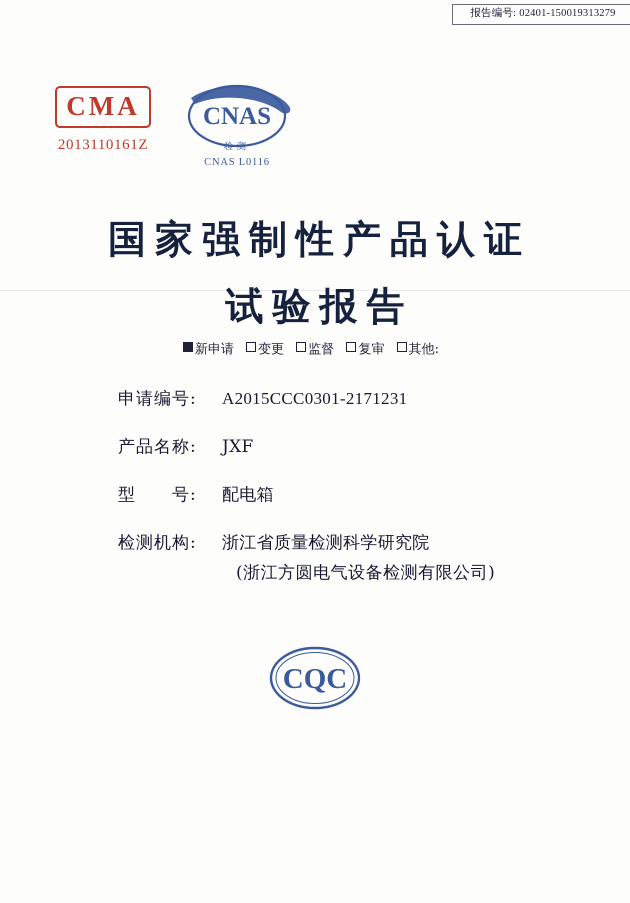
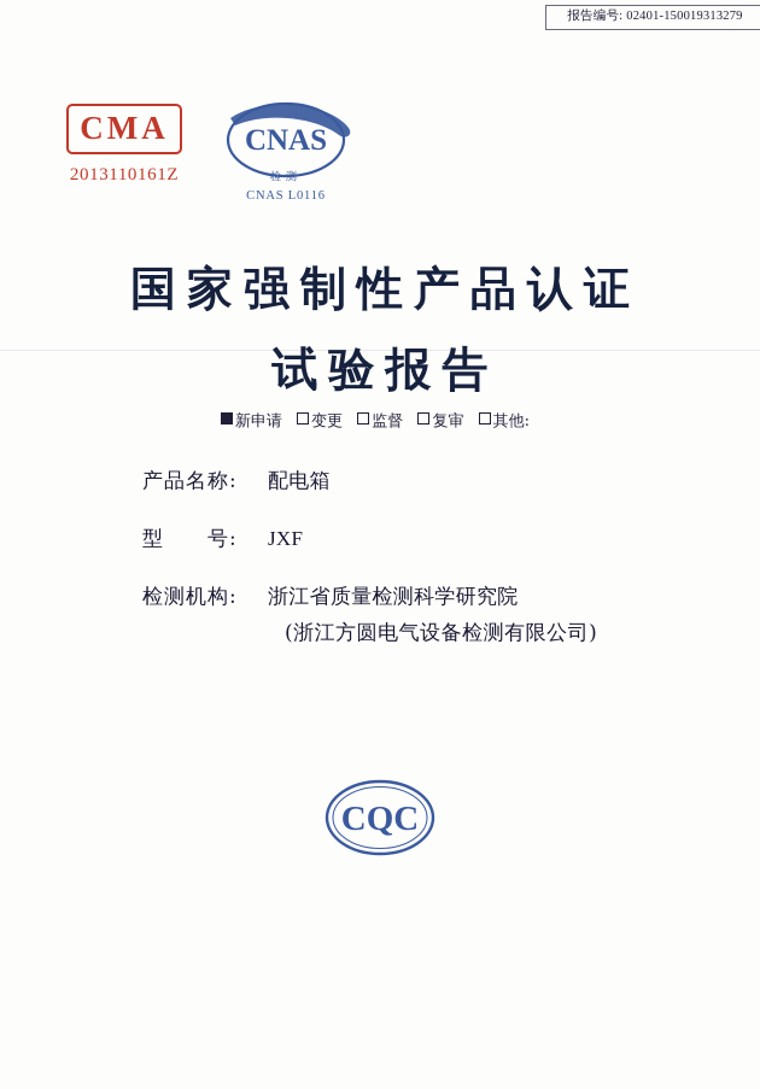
  报告编号: 02401-150019313279
  CMA
  2013110161Z
  CNAS
  检测
  CNAS L0116
  国家强制性产品认证
  试验报告
  新申请 变更 监督 复审 其他:
- 申请编号:
- A2015CCC0301-2171231
  产品名称:
- JXF
+ 配电箱
  型 号:
- 配电箱
+ JXF
  检测机构:
  浙江省质量检测科学研究院
  (浙江方圆电气设备检测有限公司)
  CQC
